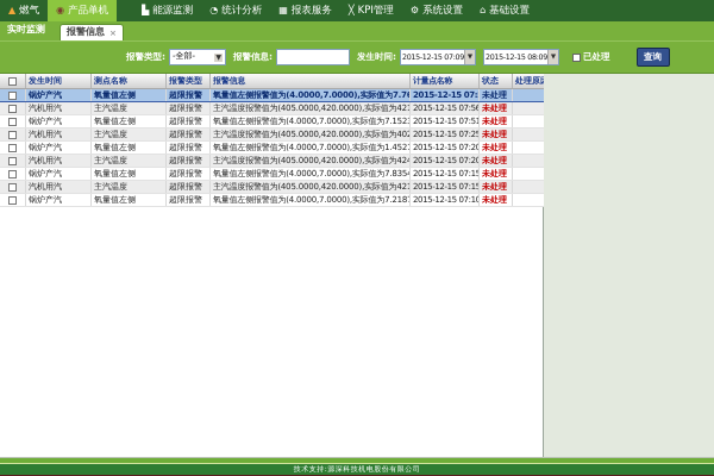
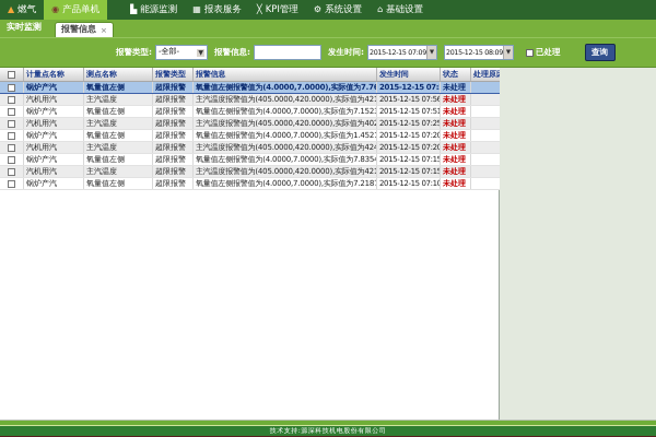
  ▲
  燃气
  ◉
  产品单机
  ▙
  能源监测
- ◔
- 统计分析
  ▦
  报表服务
  ╳
  KPI管理
  ⚙
  系统设置
  ⌂
  基础设置
  实时监测
  报警信息
  ×
  报警类型:
  -全部-
  报警信息:
  发生时间:
  已处理
  查询
- 发生时间
+ 计量点名称
  测点名称
  报警类型
  报警信息
- 计量点名称
+ 发生时间
  状态
  处理原
  锅炉产汽
  氧量值左侧
  超限报警
  氧量值左侧报警值为(4.0000,7.0000),实际值为7.76
  2015-12-15 07:
  未处理
  汽机用汽
  主汽温度
  超限报警
  主汽温度报警值为(405.0000,420.0000),实际值为421
  2015-12-15 07:56
  未处理
  锅炉产汽
  氧量值左侧
  超限报警
  氧量值左侧报警值为(4.0000,7.0000),实际值为7.1523
  2015-12-15 07:51
  未处理
  汽机用汽
  主汽温度
  超限报警
  主汽温度报警值为(405.0000,420.0000),实际值为402
  2015-12-15 07:25
  未处理
  锅炉产汽
  氧量值左侧
  超限报警
  氧量值左侧报警值为(4.0000,7.0000),实际值为1.4521
  2015-12-15 07:20
  未处理
  汽机用汽
  主汽温度
  超限报警
  主汽温度报警值为(405.0000,420.0000),实际值为424
  2015-12-15 07:20
  未处理
  锅炉产汽
  氧量值左侧
  超限报警
  氧量值左侧报警值为(4.0000,7.0000),实际值为7.8354
  2015-12-15 07:15
  未处理
  汽机用汽
  主汽温度
  超限报警
  主汽温度报警值为(405.0000,420.0000),实际值为421
  2015-12-15 07:15
  未处理
  锅炉产汽
  氧量值左侧
  超限报警
  氧量值左侧报警值为(4.0000,7.0000),实际值为7.2187
  2015-12-15 07:10
  未处理
